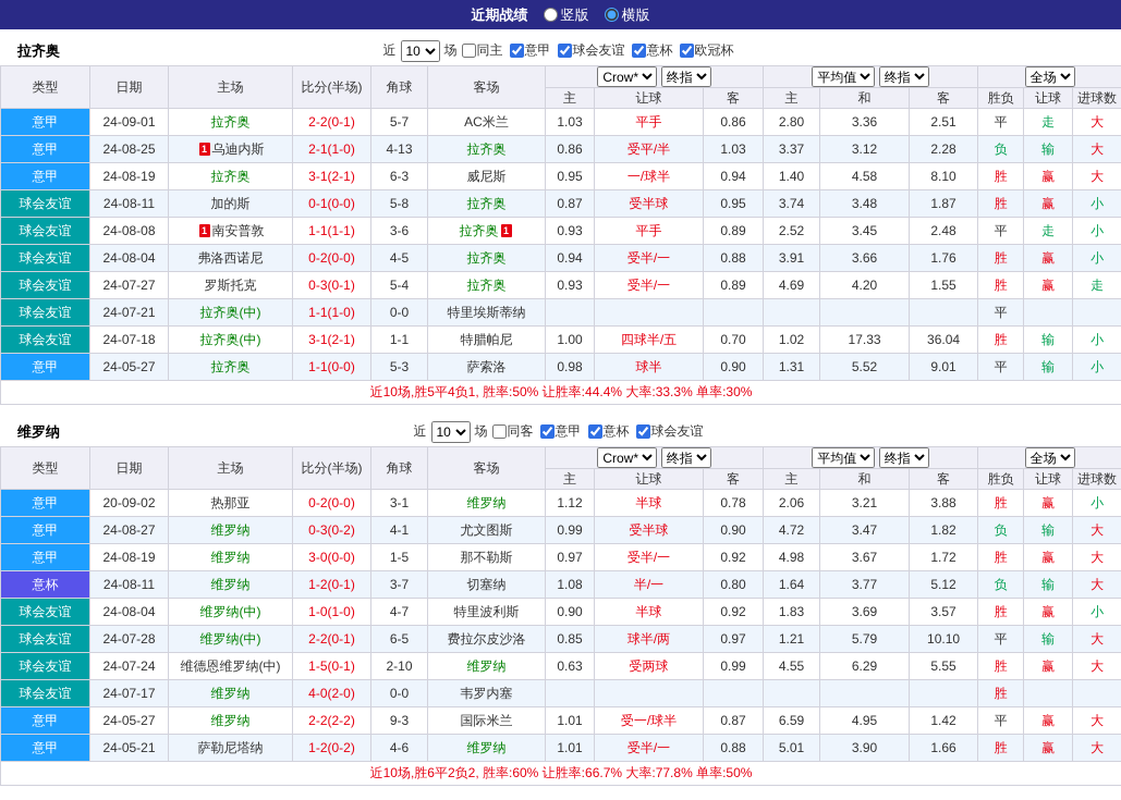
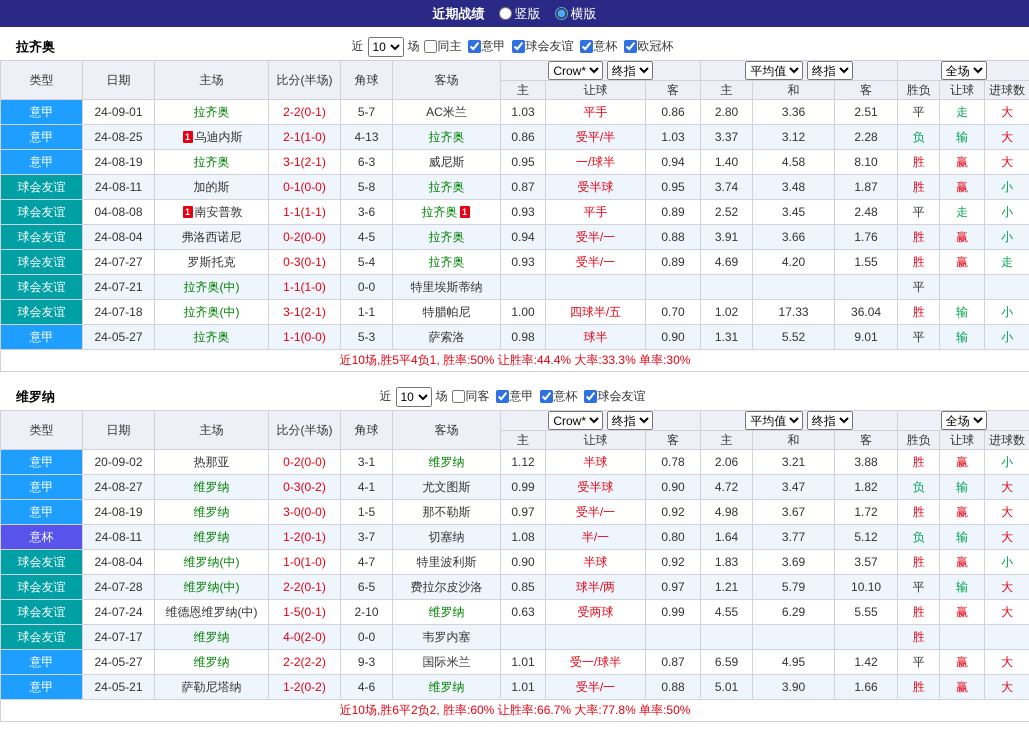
  近期战绩
  竖版
  横版
  拉齐奥
  近
  10
  场
  同主
  意甲
  球会友谊
  意杯
  欧冠杯
  类型	日期	主场	比分(半场)	角球	客场	Crow* 终指	平均值 终指	全场
  主	让球	客	主	和	客	胜负	让球	进球数
  意甲	24-09-01	拉齐奥	2-2(0-1)	5-7	AC米兰	1.03	平手	0.86	2.80	3.36	2.51	平	走	大
  意甲	24-08-25	1 乌迪内斯	2-1(1-0)	4-13	拉齐奥	0.86	受平/半	1.03	3.37	3.12	2.28	负	输	大
  意甲	24-08-19	拉齐奥	3-1(2-1)	6-3	威尼斯	0.95	一/球半	0.94	1.40	4.58	8.10	胜	赢	大
  球会友谊	24-08-11	加的斯	0-1(0-0)	5-8	拉齐奥	0.87	受半球	0.95	3.74	3.48	1.87	胜	赢	小
- 球会友谊	24-08-08	1 南安普敦	1-1(1-1)	3-6	拉齐奥 1	0.93	平手	0.89	2.52	3.45	2.48	平	走	小
+ 球会友谊	04-08-08	1 南安普敦	1-1(1-1)	3-6	拉齐奥 1	0.93	平手	0.89	2.52	3.45	2.48	平	走	小
  球会友谊	24-08-04	弗洛西诺尼	0-2(0-0)	4-5	拉齐奥	0.94	受半/一	0.88	3.91	3.66	1.76	胜	赢	小
  球会友谊	24-07-27	罗斯托克	0-3(0-1)	5-4	拉齐奥	0.93	受半/一	0.89	4.69	4.20	1.55	胜	赢	走
  球会友谊	24-07-21	拉齐奥(中)	1-1(1-0)	0-0	特里埃斯蒂纳							平
  球会友谊	24-07-18	拉齐奥(中)	3-1(2-1)	1-1	特腊帕尼	1.00	四球半/五	0.70	1.02	17.33	36.04	胜	输	小
  意甲	24-05-27	拉齐奥	1-1(0-0)	5-3	萨索洛	0.98	球半	0.90	1.31	5.52	9.01	平	输	小
  近10场,胜5平4负1, 胜率:50% 让胜率:44.4% 大率:33.3% 单率:30%
  维罗纳
  近
  10
  场
  同客
  意甲
  意杯
  球会友谊
  类型	日期	主场	比分(半场)	角球	客场	Crow* 终指	平均值 终指	全场
  主	让球	客	主	和	客	胜负	让球	进球数
  意甲	20-09-02	热那亚	0-2(0-0)	3-1	维罗纳	1.12	半球	0.78	2.06	3.21	3.88	胜	赢	小
  意甲	24-08-27	维罗纳	0-3(0-2)	4-1	尤文图斯	0.99	受半球	0.90	4.72	3.47	1.82	负	输	大
  意甲	24-08-19	维罗纳	3-0(0-0)	1-5	那不勒斯	0.97	受半/一	0.92	4.98	3.67	1.72	胜	赢	大
  意杯	24-08-11	维罗纳	1-2(0-1)	3-7	切塞纳	1.08	半/一	0.80	1.64	3.77	5.12	负	输	大
  球会友谊	24-08-04	维罗纳(中)	1-0(1-0)	4-7	特里波利斯	0.90	半球	0.92	1.83	3.69	3.57	胜	赢	小
  球会友谊	24-07-28	维罗纳(中)	2-2(0-1)	6-5	费拉尔皮沙洛	0.85	球半/两	0.97	1.21	5.79	10.10	平	输	大
  球会友谊	24-07-24	维德恩维罗纳(中)	1-5(0-1)	2-10	维罗纳	0.63	受两球	0.99	4.55	6.29	5.55	胜	赢	大
  球会友谊	24-07-17	维罗纳	4-0(2-0)	0-0	韦罗内塞							胜
  意甲	24-05-27	维罗纳	2-2(2-2)	9-3	国际米兰	1.01	受一/球半	0.87	6.59	4.95	1.42	平	赢	大
  意甲	24-05-21	萨勒尼塔纳	1-2(0-2)	4-6	维罗纳	1.01	受半/一	0.88	5.01	3.90	1.66	胜	赢	大
  近10场,胜6平2负2, 胜率:60% 让胜率:66.7% 大率:77.8% 单率:50%
